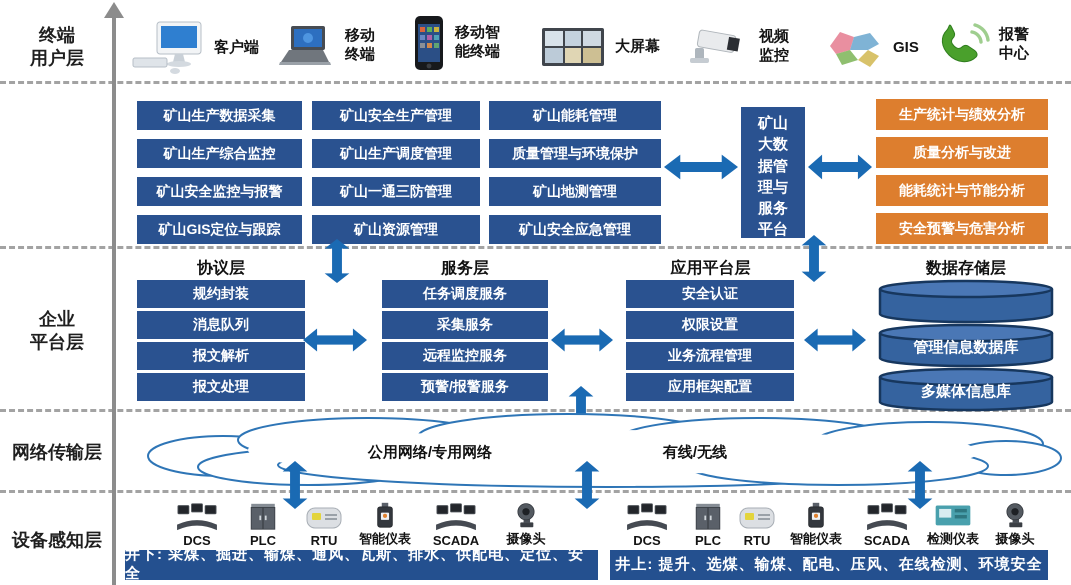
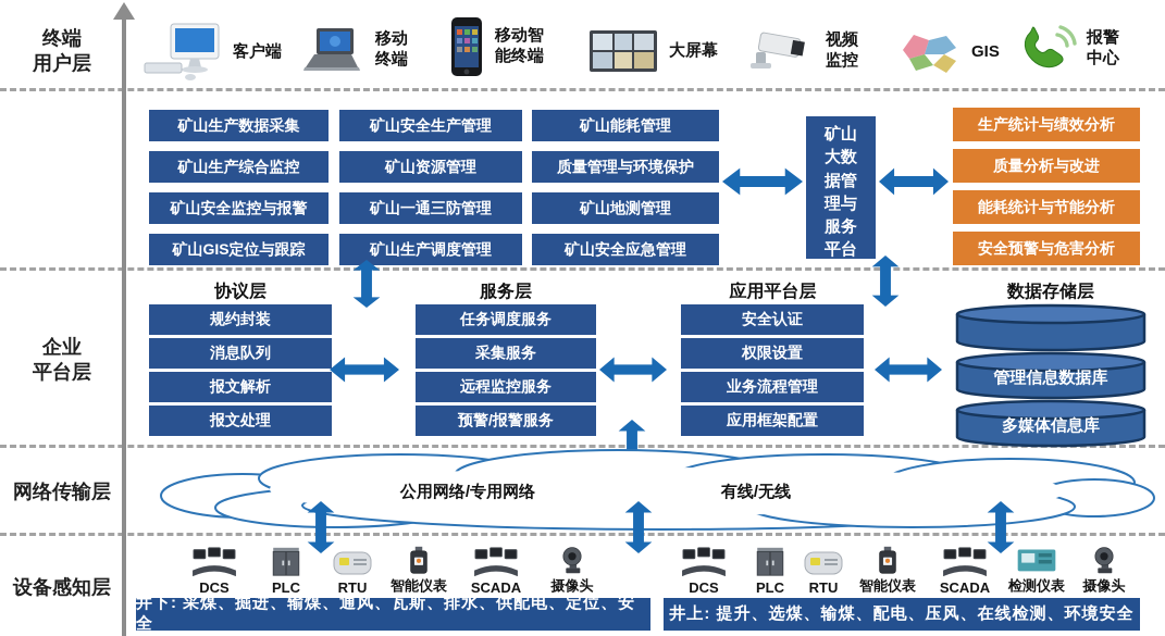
  终端
  用户层
  企业
  平台层
  网络传输层
  设备感知层
  客户端
  移动
  终端
  移动智
  能终端
  大屏幕
  视频
  监控
  GIS
  报警
  中心
  矿山生产数据采集
  矿山生产综合监控
  矿山安全监控与报警
  矿山GIS定位与跟踪
  矿山安全生产管理
- 矿山生产调度管理
+ 矿山资源管理
  矿山一通三防管理
- 矿山资源管理
+ 矿山生产调度管理
  矿山能耗管理
  质量管理与环境保护
  矿山地测管理
  矿山安全应急管理
  矿山大数据管理与服务平台
  生产统计与绩效分析
  质量分析与改进
  能耗统计与节能分析
  安全预警与危害分析
  协议层
  服务层
  应用平台层
  数据存储层
  规约封装
  消息队列
  报文解析
  报文处理
  任务调度服务
  采集服务
  远程监控服务
  预警/报警服务
  安全认证
  权限设置
  业务流程管理
  应用框架配置
  管理信息数据库
  多媒体信息库
  公用网络/专用网络
  有线/无线
  DCS
  PLC
  RTU
  智能仪表
  SCADA
  摄像头
  DCS
  PLC
  RTU
  智能仪表
  SCADA
  检测仪表
  摄像头
  井下: 采煤、掘进、输煤、通风、瓦斯、排水、供配电、定位、安全
  井上: 提升、选煤、输煤、配电、压风、在线检测、环境安全
